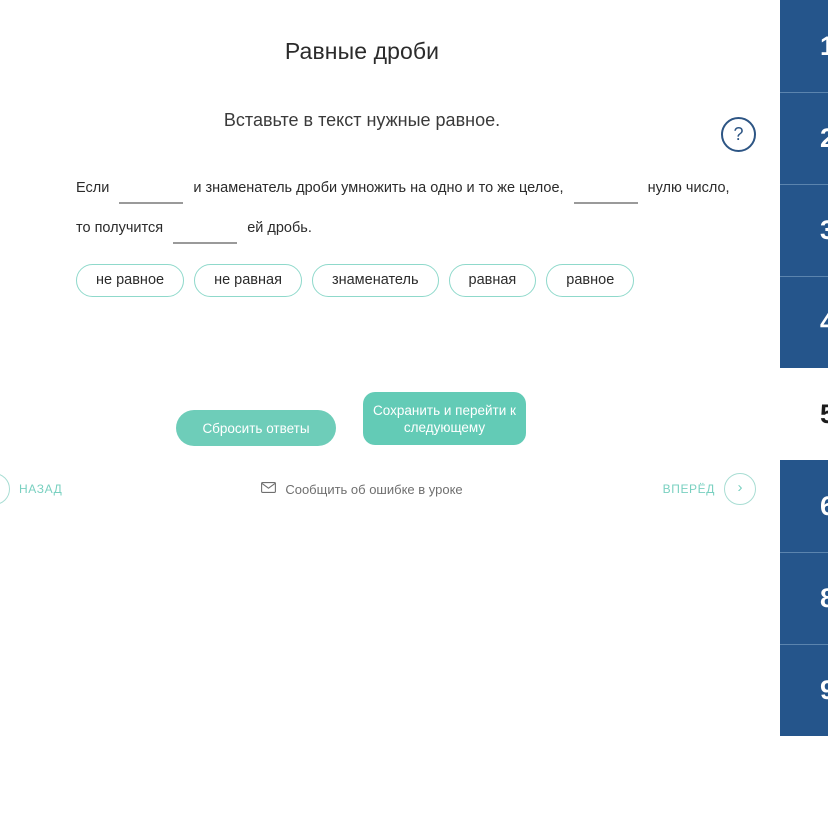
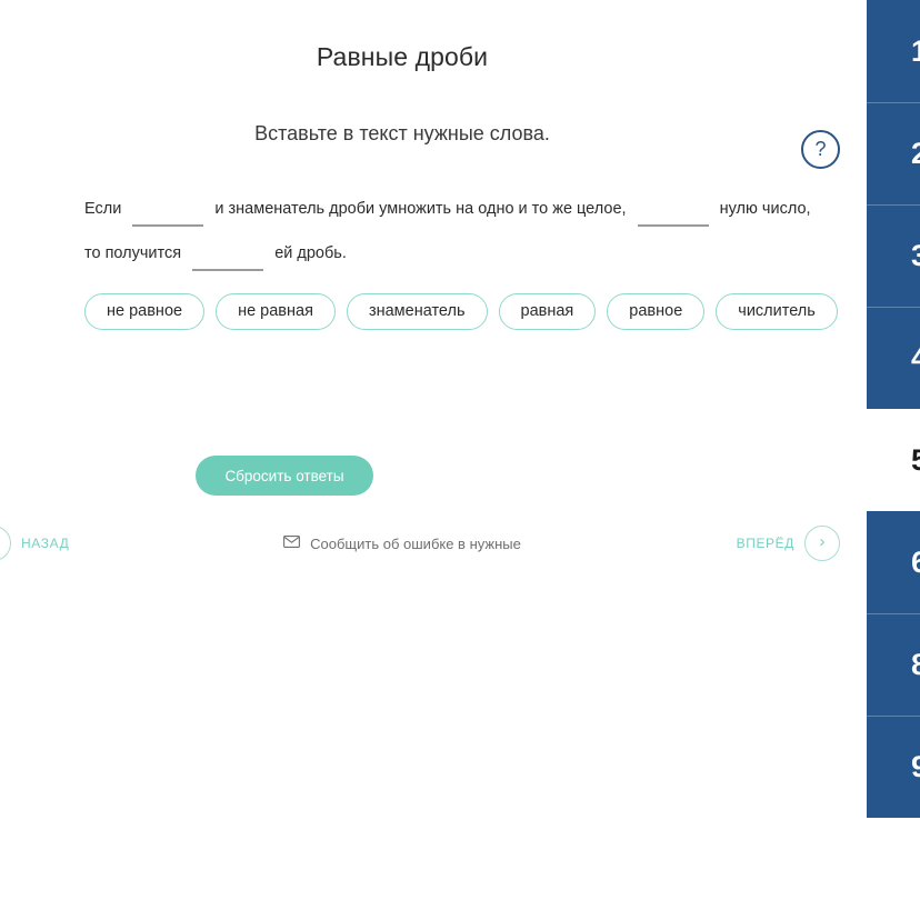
  Равные дроби
- Вставьте в текст нужные равное.
+ Вставьте в текст нужные слова.
  ?
  Если и знаменатель дроби умножить на одно и то же целое, нулю число, то получится ей дробь.
  не равное
  не равная
  знаменатель
  равная
  равное
+ числитель
  Сбросить ответы
- Сохранить и перейти к следующему
- Сообщить об ошибке в уроке
+ Сообщить об ошибке в нужные
  НАЗАД
  ВПЕРЁД
  ›
  1
  2
  3
  4
  5
  6
  8
  9
